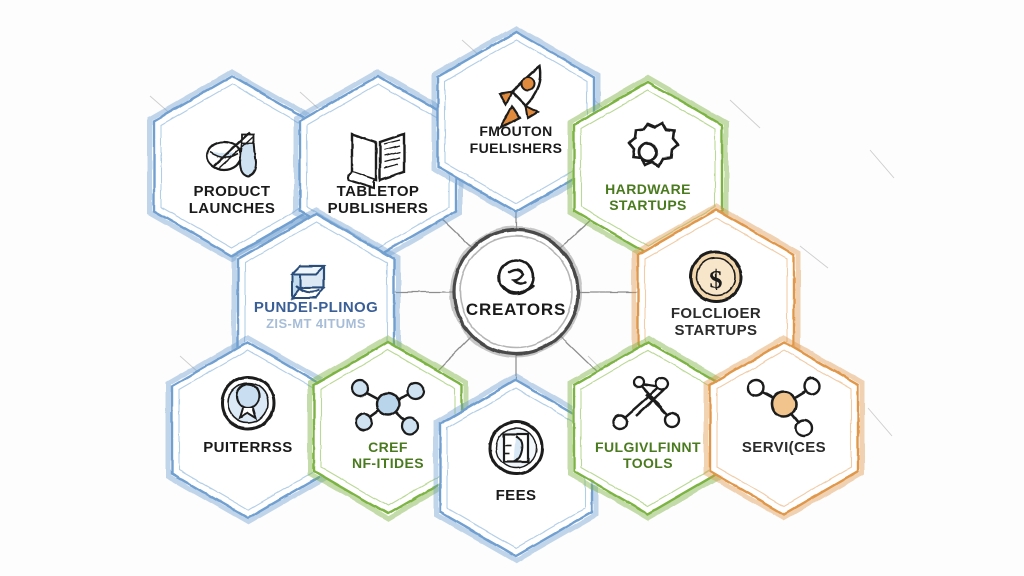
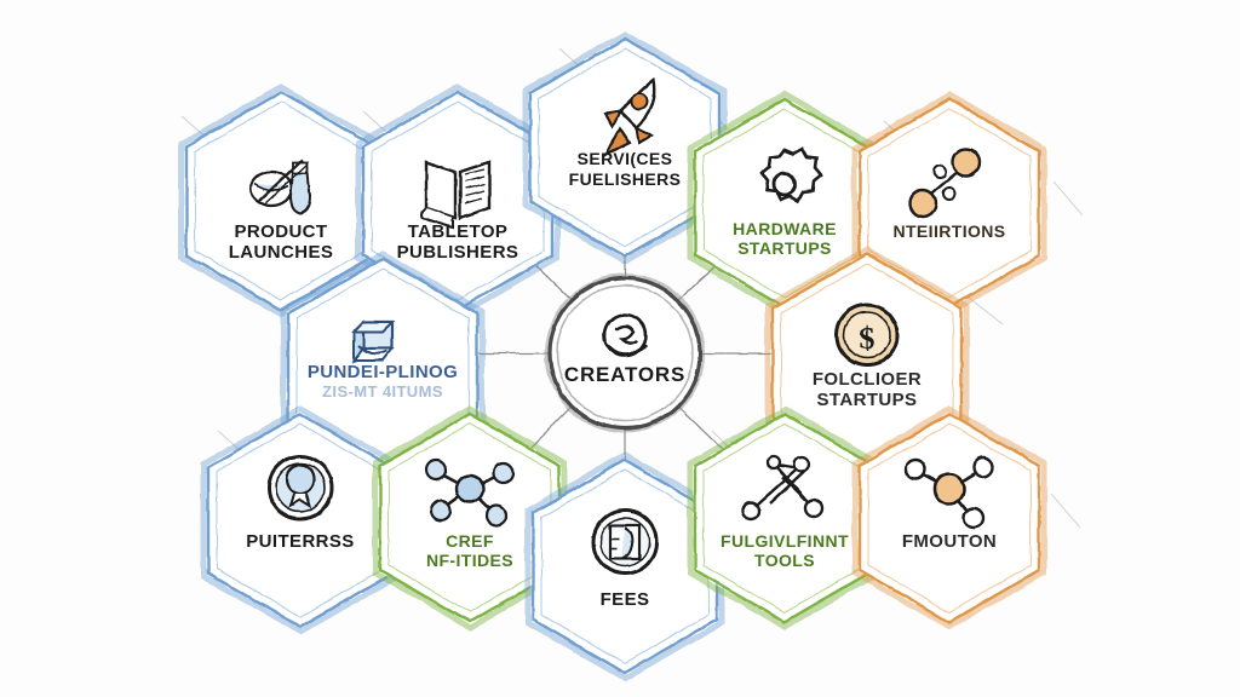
  PRODUCT
  LAUNCHES
  TABLETOP
  PUBLISHERS
- FMOUTON
+ SERVI(CES
  FUELISHERS
  HARDWARE
  STARTUPS
+ NTEIIRTIONS
  PUNDEI-PLINOG
  ZIS-MT 4ITUMS
  $
  FOLCLIOER
  STARTUPS
  PUITERRSS
  CREF
  NF-ITIDES
  FEES
  FULGIVLFINNT
  TOOLS
- SERVI(CES
+ FMOUTON
  CREATORS
